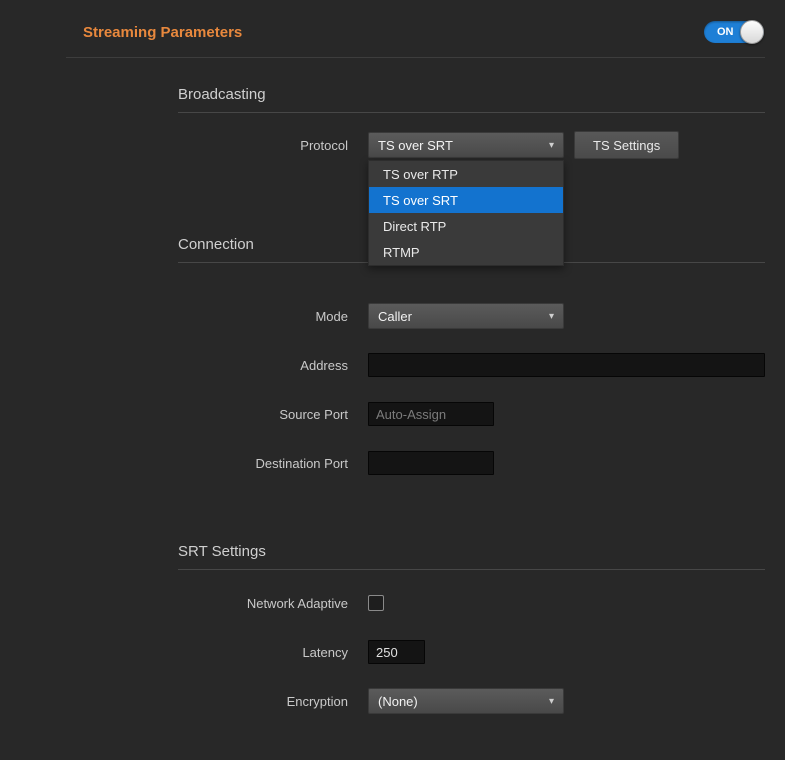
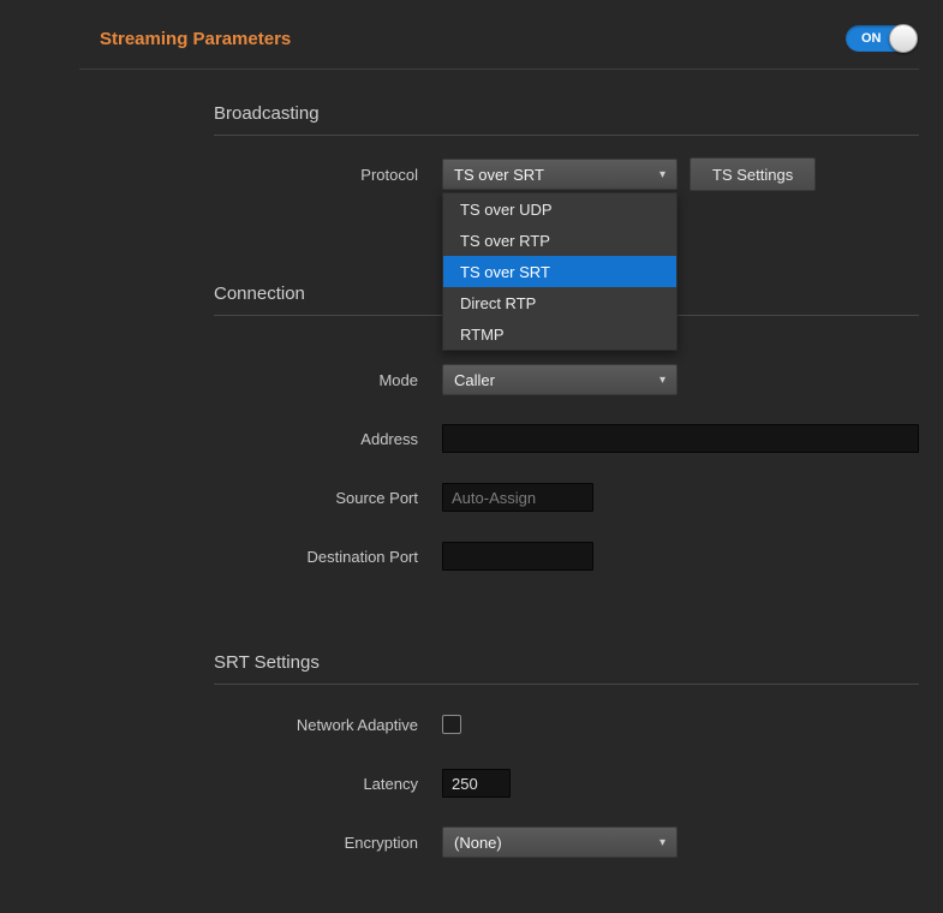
  Streaming Parameters
  ON
  Broadcasting
  Protocol
  TS over SRT
  ▾
  TS Settings
+ TS over UDP
  TS over RTP
  TS over SRT
  Direct RTP
  RTMP
  Connection
  Mode
  Caller
  ▾
  Address
  Source Port
  Auto-Assign
  Destination Port
  SRT Settings
  Network Adaptive
  Latency
  250
  Encryption
  (None)
  ▾
